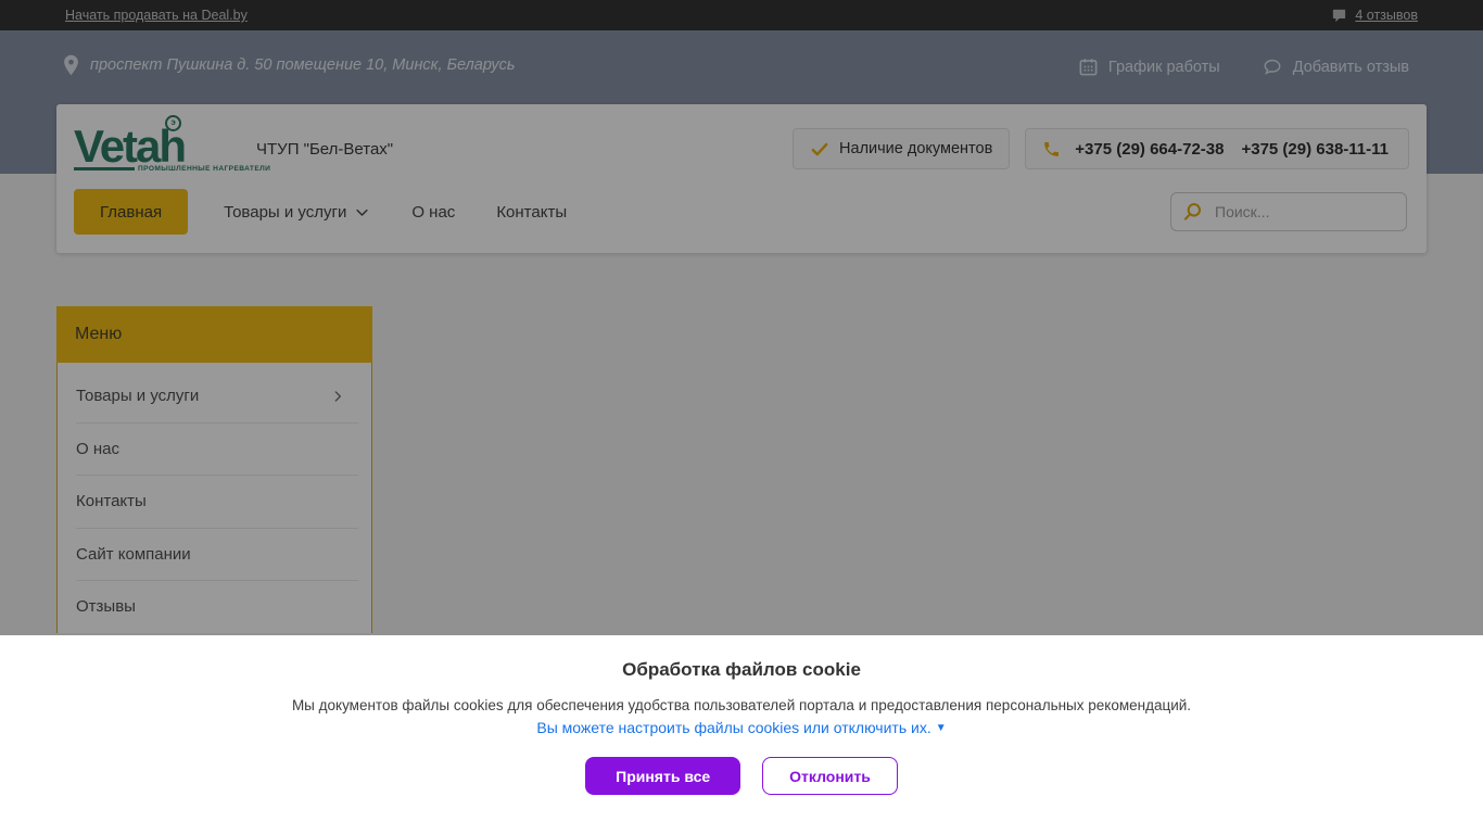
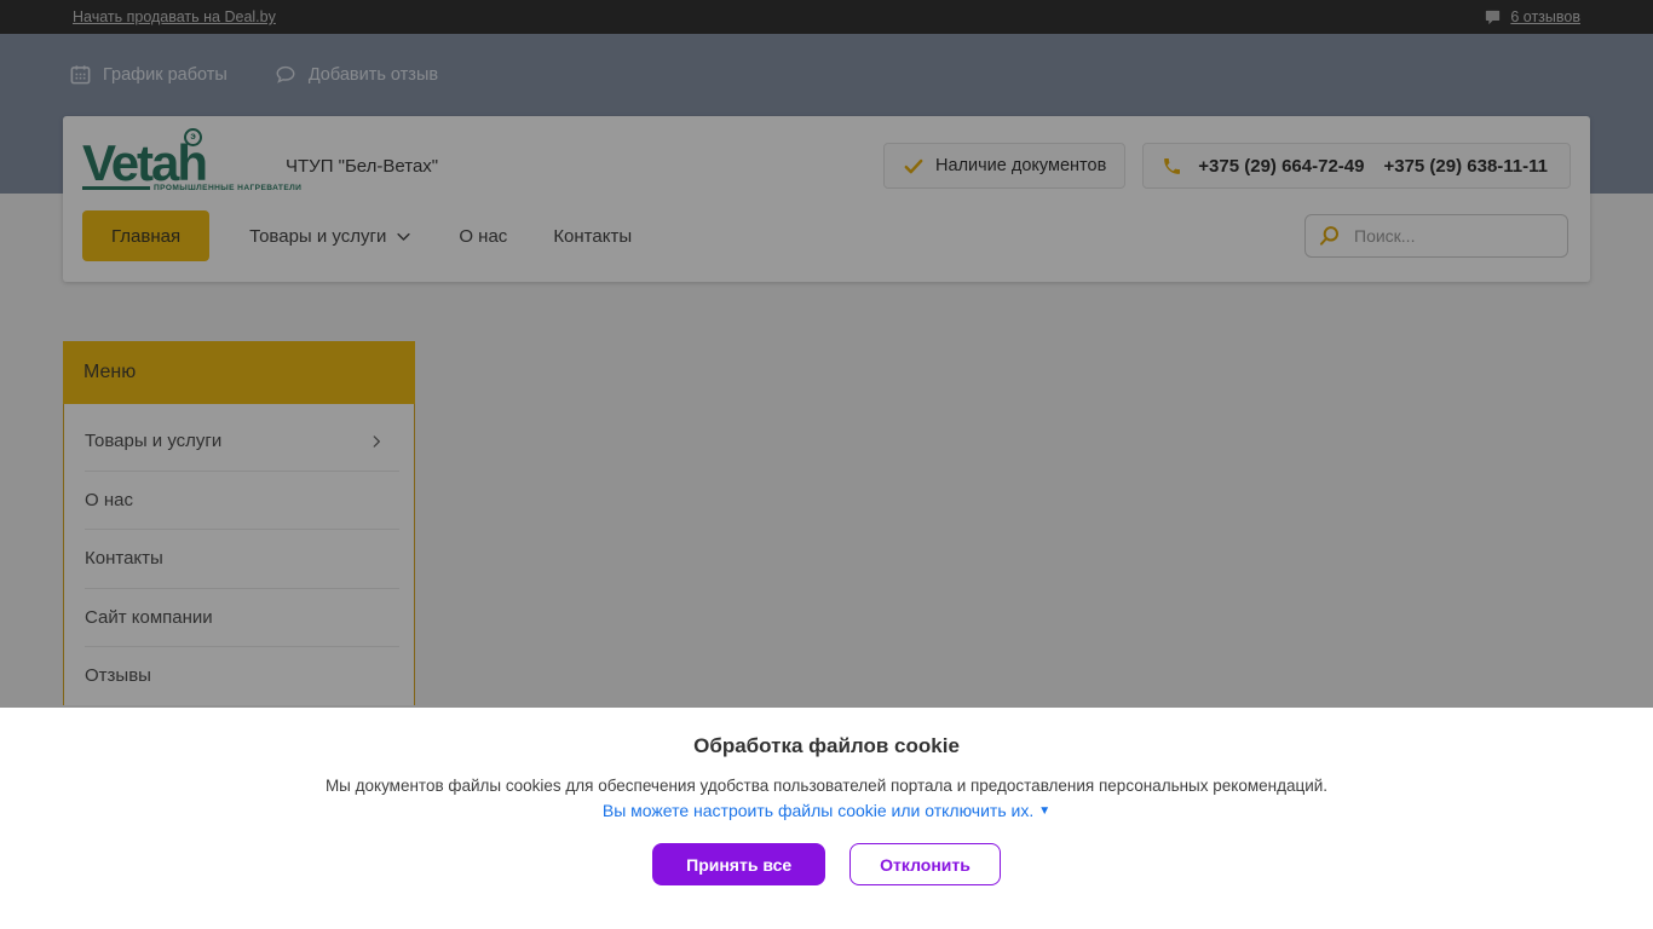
  Начать продавать на Deal.by
- 4 отзывов
+ 6 отзывов
- проспект Пушкина д. 50 помещение 10, Минск, Беларусь
  График работы
  Добавить отзыв
  Vetah
  э
  ЧТУП "Бел-Ветах"
  Наличие документов
- +375 (29) 664-72-38
+ +375 (29) 664-72-49
  +375 (29) 638-11-11
  Главная
  Товары и услуги
  О нас
  Контакты
  Поиск...
  Меню
  Товары и услуги
  О нас
  Контакты
  Сайт компании
  Отзывы
  Обработка файлов cookie
  Мы документов файлы cookies для обеспечения удобства пользователей портала и предоставления персональных рекомендаций.
- Вы можете настроить файлы cookies или отключить их.
+ Вы можете настроить файлы cookie или отключить их.
  ▼
  Принять все
  Отклонить
